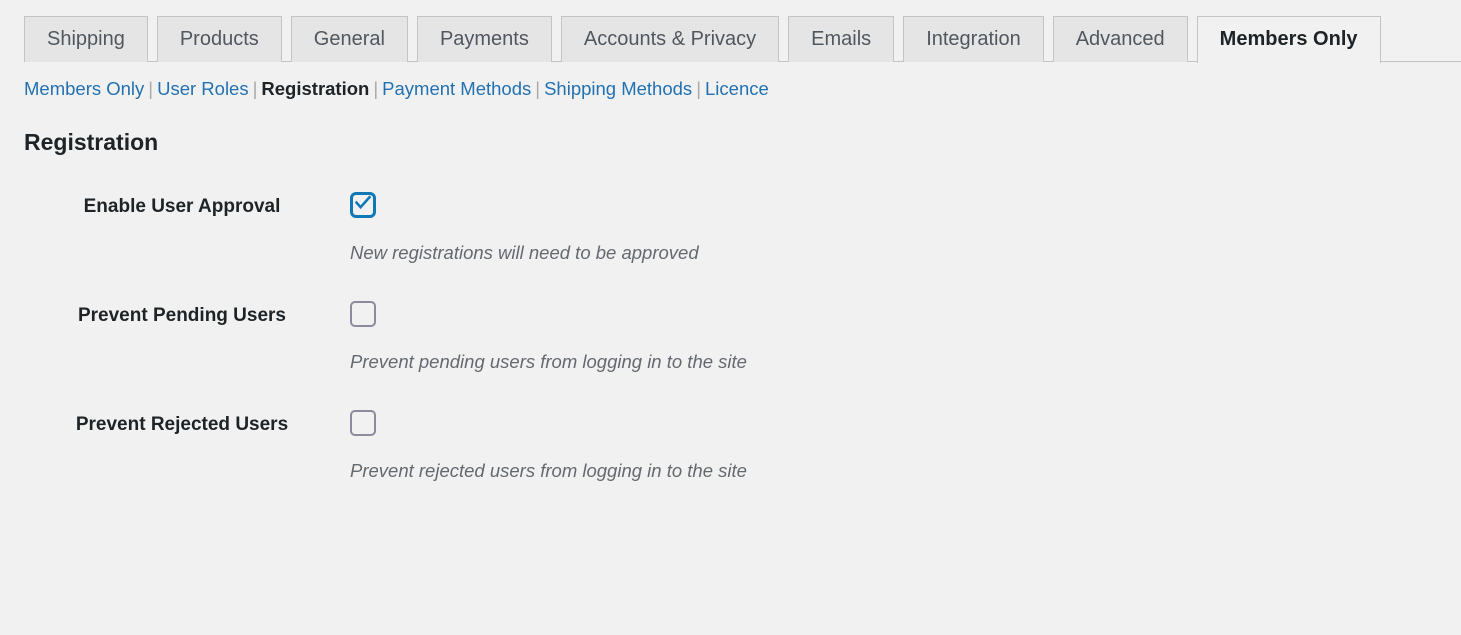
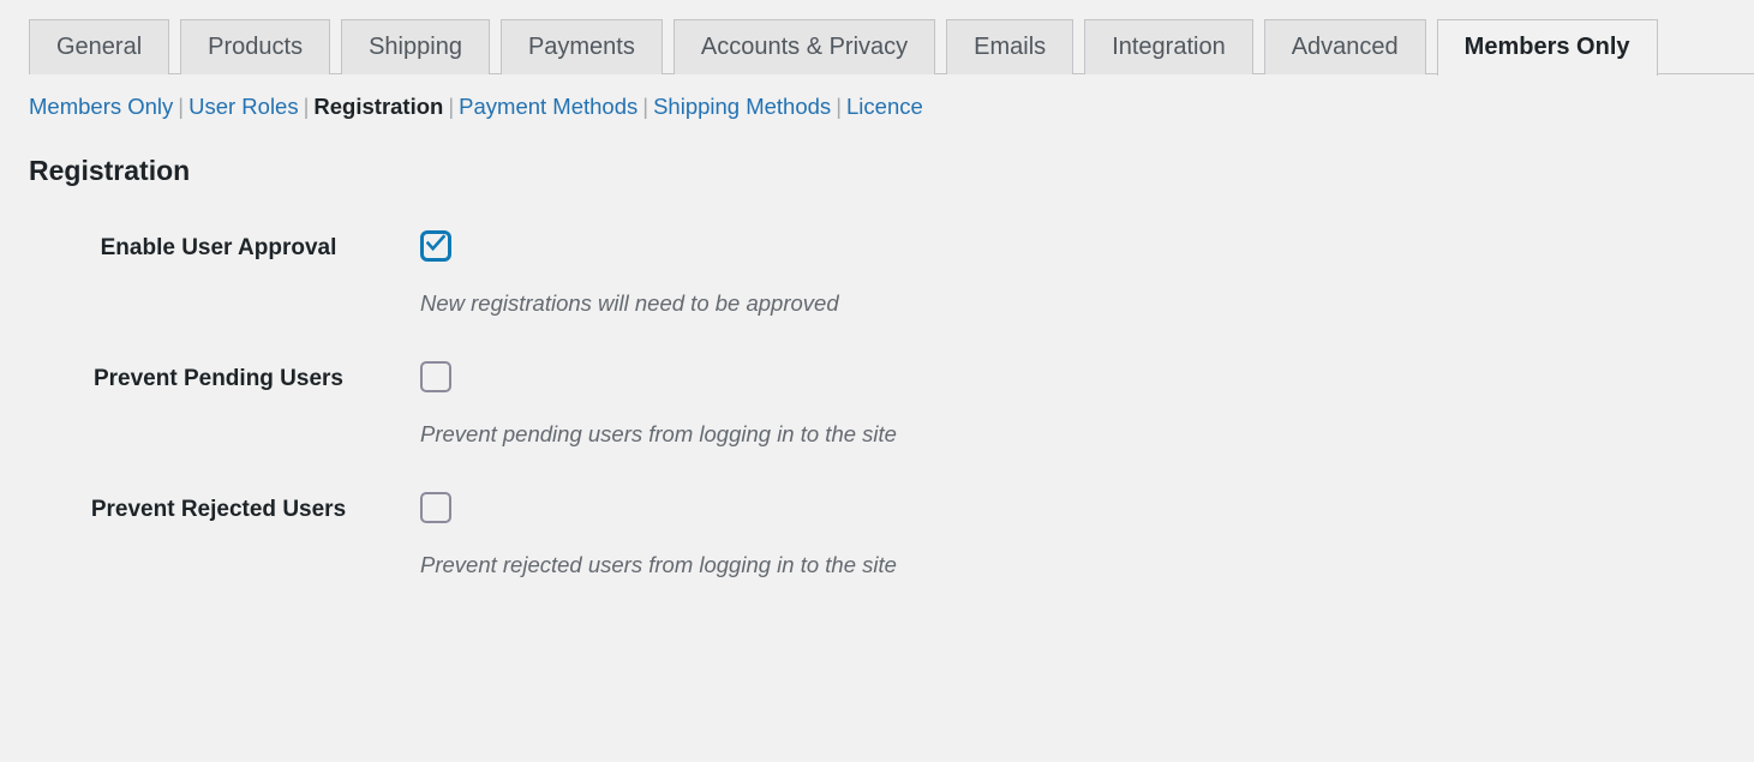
- Shipping
+ General
  Products
- General
+ Shipping
  Payments
  Accounts & Privacy
  Emails
  Integration
  Advanced
  Members Only
  Members Only | User Roles | Registration | Payment Methods | Shipping Methods | Licence
  Registration
  Enable User Approval	New registrations will need to be approved
  Prevent Pending Users	Prevent pending users from logging in to the site
  Prevent Rejected Users	Prevent rejected users from logging in to the site
